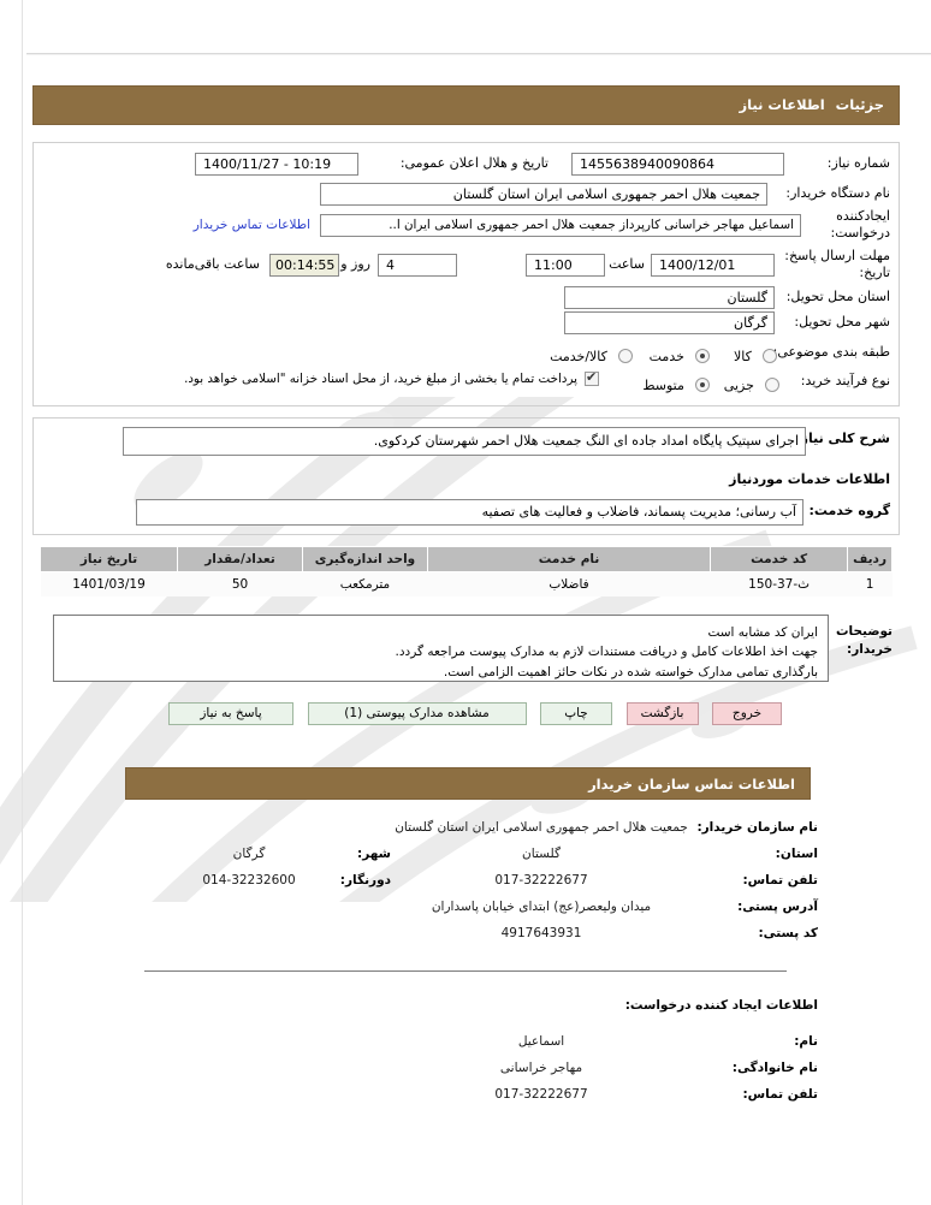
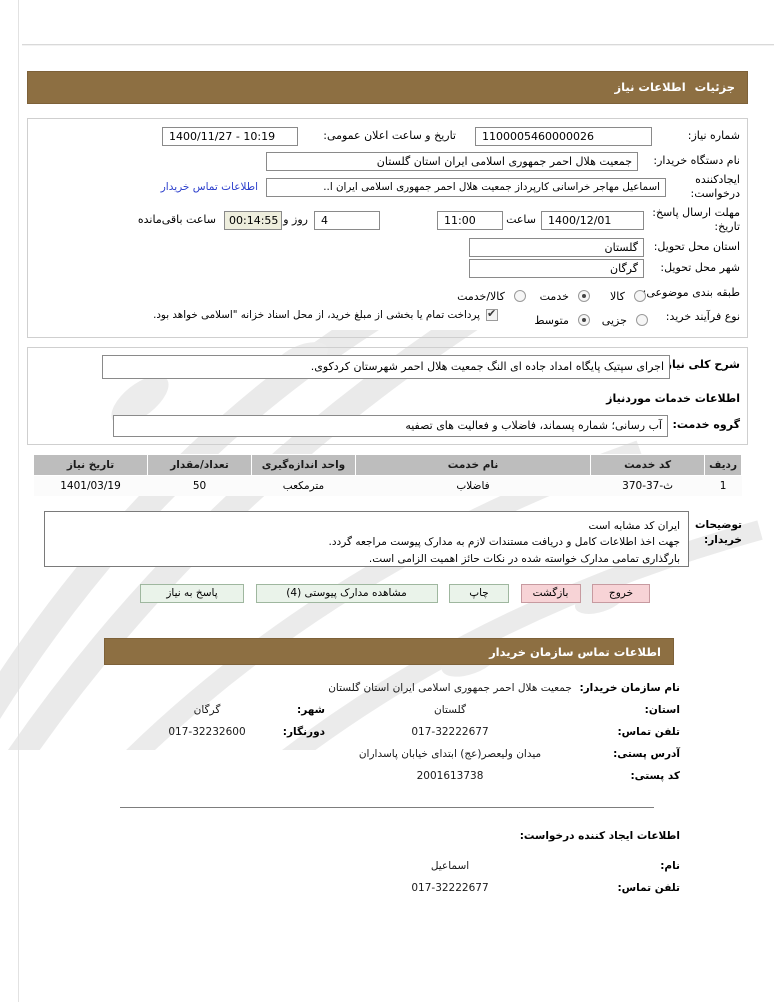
  جزئیاتاطلاعات نیاز
  شماره نیاز:
- 1455638940090864
+ 1100005460000026
- تاریخ و هلال اعلان عمومی:
+ تاریخ و ساعت اعلان عمومی:
  1400/11/27 - 10:19
  نام دستگاه خریدار:
  جمعیت هلال احمر جمهوری اسلامی ایران استان گلستان
  ایجادکننده
  درخواست:
  اسماعیل مهاجر خراسانی کارپرداز جمعیت هلال احمر جمهوری اسلامی ایران ا..
  اطلاعات تماس خریدار
  مهلت ارسال پاسخ:
  تاریخ:
  1400/12/01
  ساعت
  11:00
  4
  روز و
  00:14:55
  ساعت باقی‌مانده
  استان محل تحویل:
  گلستان
  شهر محل تحویل:
  گرگان
  طبقه بندی موضوعی
  کالا
  خدمت
  کالا/خدمت
  نوع فرآیند خرید:
  جزیی
  متوسط
  پرداخت تمام یا بخشی از مبلغ خرید، از محل اسناد خزانه "اسلامی خواهد بود.
  شرح کلی نیا
  اجرای سپتیک پایگاه امداد جاده ای النگ جمعیت هلال احمر شهرستان کردکوی.
  اطلاعات خدمات موردنیاز
  گروه خدمت:
- آب رسانی؛ مدیریت پسماند، فاضلاب و فعالیت های تصفیه
+ آب رسانی؛ شماره پسماند، فاضلاب و فعالیت های تصفیه
  ردیف	کد خدمت	نام خدمت	واحد اندازه‌گیری	تعداد/مقدار	تاریخ نیاز
- 1	ث-37-150	فاضلاب	مترمکعب	50	1401/03/19
+ 1	ث-37-370	فاضلاب	مترمکعب	50	1401/03/19
  توضیحات
  خریدار:
  ایران کد مشابه است
  جهت اخذ اطلاعات کامل و دریافت مستندات لازم به مدارک پیوست مراجعه گردد.
  بارگذاری تمامی مدارک خواسته شده در نکات حائز اهمیت الزامی است.
  خروج
  بازگشت
  چاپ
- مشاهده مدارک پیوستی (1)
+ مشاهده مدارک پیوستی (4)
  پاسخ به نیاز
  اطلاعات تماس سازمان خریدار
  نام سازمان خریدار:
  جمعیت هلال احمر جمهوری اسلامی ایران استان گلستان
  استان:
  گلستان
  شهر:
  گرگان
  تلفن تماس:
  017-32222677
  دورنگار:
- 014-32232600
+ 017-32232600
  آدرس پستی:
  میدان ولیعصر(عج) ابتدای خیابان پاسداران
  کد پستی:
- 4917643931
+ 2001613738
  اطلاعات ایجاد کننده درخواست:
  نام:
  اسماعیل
- نام خانوادگی:
- مهاجر خراسانی
  تلفن تماس:
  017-32222677
